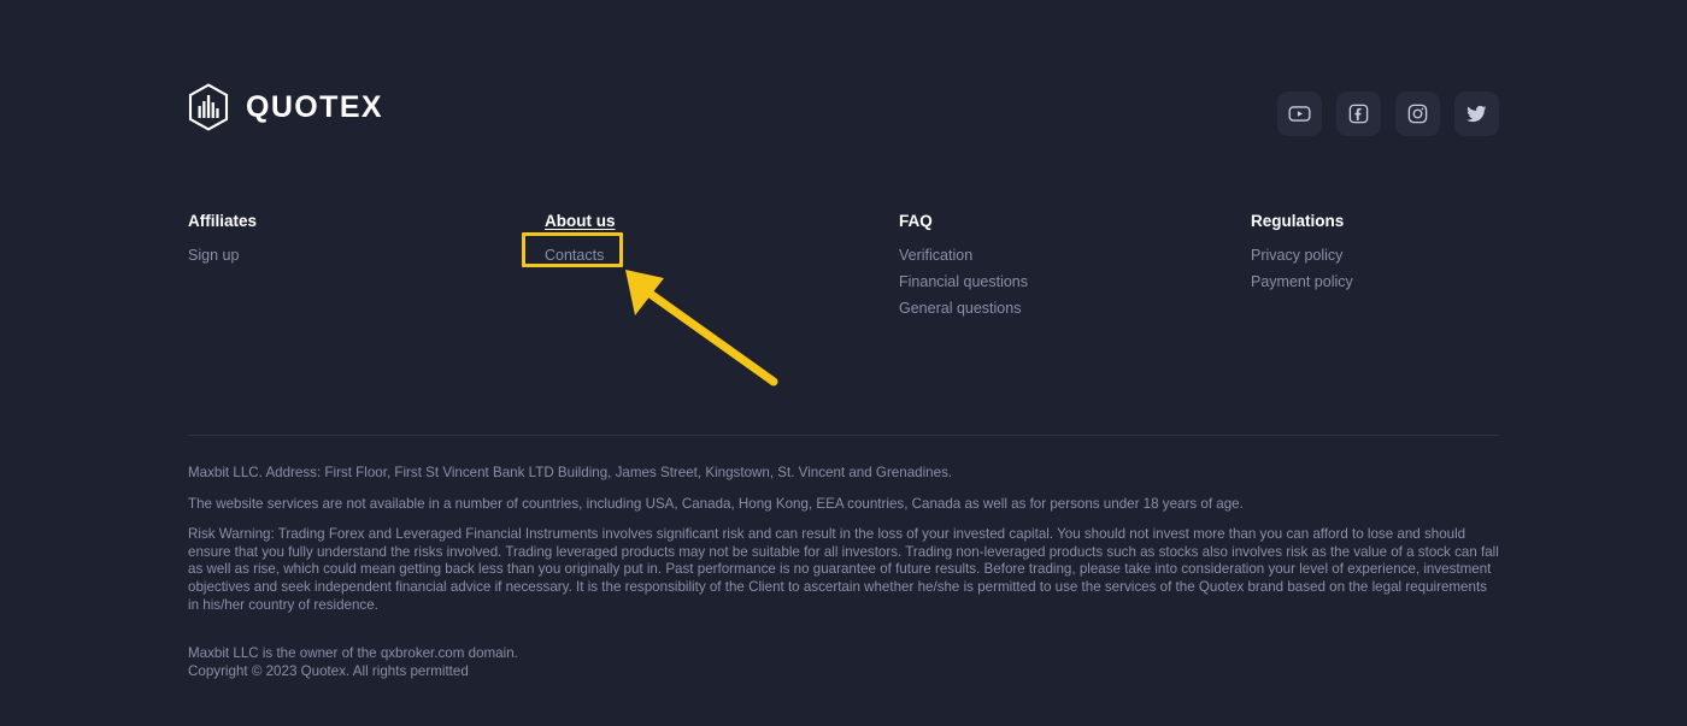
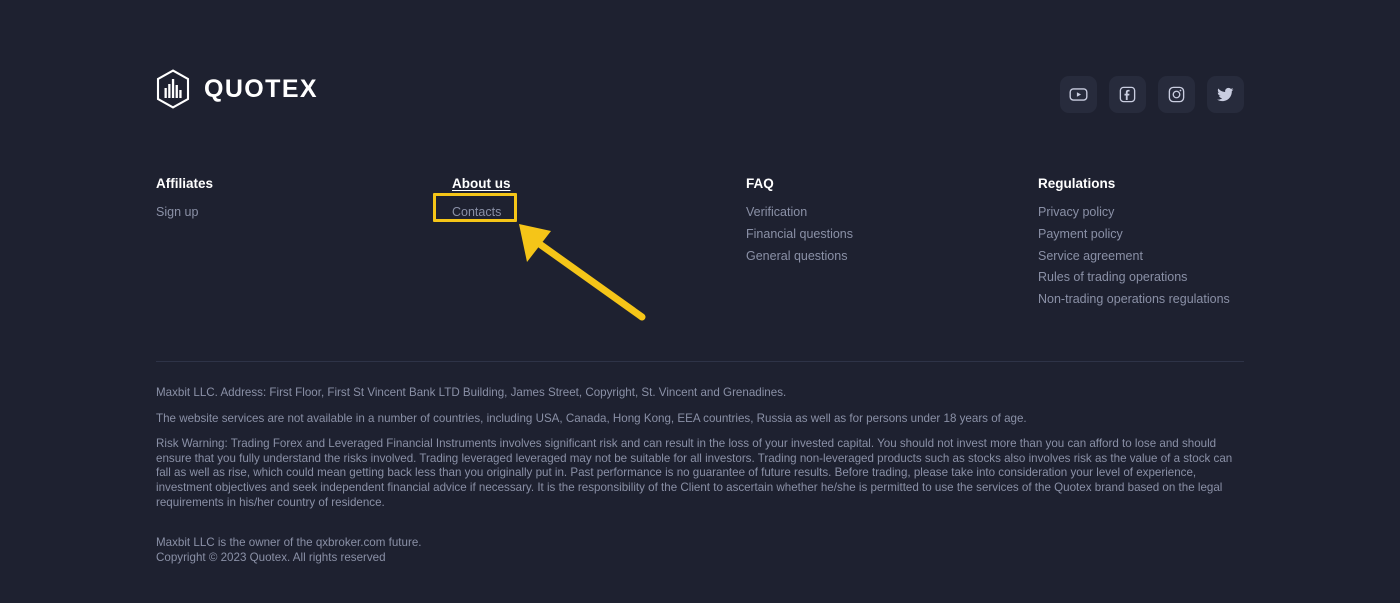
  QUOTEX
  Affiliates
  Sign up
  About us
  Contacts
  FAQ
  Verification
  Financial questions
  General questions
  Regulations
  Privacy policy
  Payment policy
+ Service agreement
+ Rules of trading operations
+ Non-trading operations regulations
- Maxbit LLC. Address: First Floor, First St Vincent Bank LTD Building, James Street, Kingstown, St. Vincent and Grenadines.
+ Maxbit LLC. Address: First Floor, First St Vincent Bank LTD Building, James Street, Copyright, St. Vincent and Grenadines.
- The website services are not available in a number of countries, including USA, Canada, Hong Kong, EEA countries, Canada as well as for persons under 18 years of age.
+ The website services are not available in a number of countries, including USA, Canada, Hong Kong, EEA countries, Russia as well as for persons under 18 years of age.
- Risk Warning: Trading Forex and Leveraged Financial Instruments involves significant risk and can result in the loss of your invested capital. You should not invest more than you can afford to lose and should ensure that you fully understand the risks involved. Trading leveraged products may not be suitable for all investors. Trading non-leveraged products such as stocks also involves risk as the value of a stock can fall as well as rise, which could mean getting back less than you originally put in. Past performance is no guarantee of future results. Before trading, please take into consideration your level of experience, investment objectives and seek independent financial advice if necessary. It is the responsibility of the Client to ascertain whether he/she is permitted to use the services of the Quotex brand based on the legal requirements in his/her country of residence.
+ Risk Warning: Trading Forex and Leveraged Financial Instruments involves significant risk and can result in the loss of your invested capital. You should not invest more than you can afford to lose and should ensure that you fully understand the risks involved. Trading leveraged leveraged may not be suitable for all investors. Trading non-leveraged products such as stocks also involves risk as the value of a stock can fall as well as rise, which could mean getting back less than you originally put in. Past performance is no guarantee of future results. Before trading, please take into consideration your level of experience, investment objectives and seek independent financial advice if necessary. It is the responsibility of the Client to ascertain whether he/she is permitted to use the services of the Quotex brand based on the legal requirements in his/her country of residence.
- Maxbit LLC is the owner of the qxbroker.com domain.
+ Maxbit LLC is the owner of the qxbroker.com future.
- Copyright © 2023 Quotex. All rights permitted
+ Copyright © 2023 Quotex. All rights reserved
